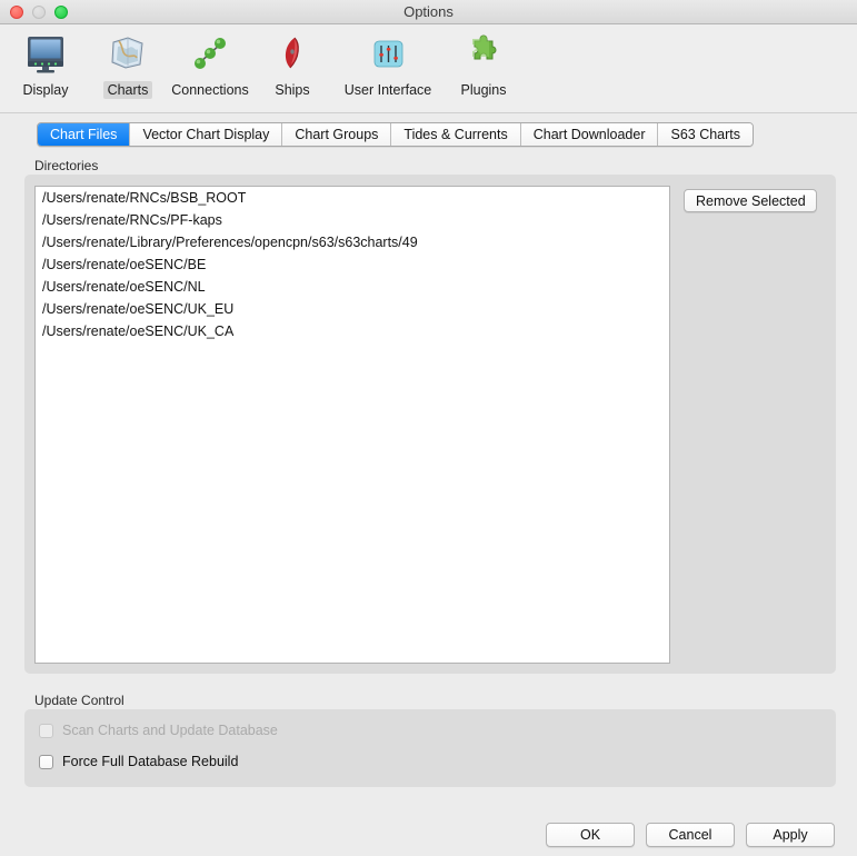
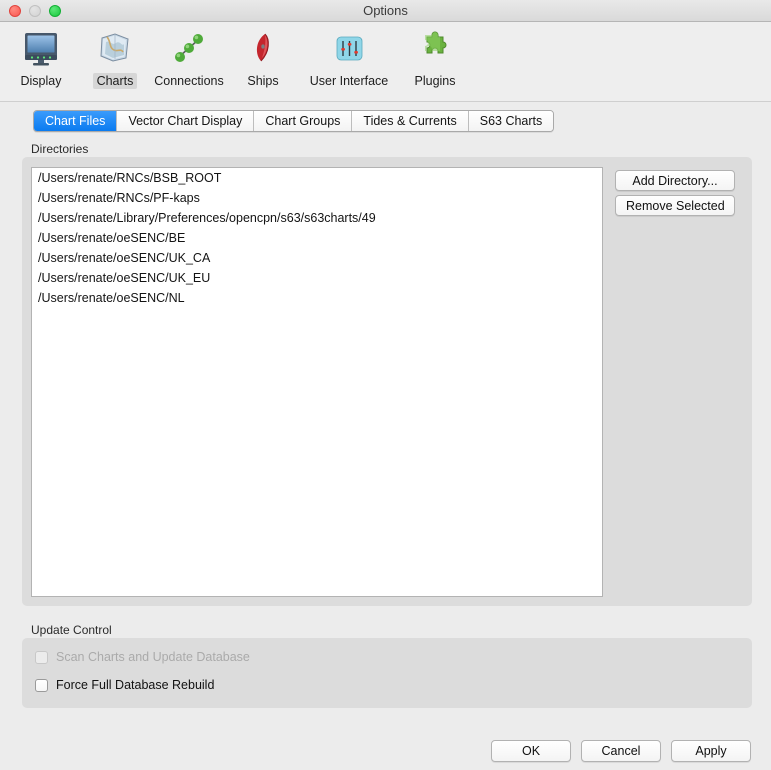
  Options
  Display
  Charts
  Connections
  Ships
  User Interface
  Plugins
  Chart Files
  Vector Chart Display
  Chart Groups
  Tides & Currents
- Chart Downloader
  S63 Charts
  Directories
  /Users/renate/RNCs/BSB_ROOT
  /Users/renate/RNCs/PF-kaps
  /Users/renate/Library/Preferences/opencpn/s63/s63charts/49
  /Users/renate/oeSENC/BE
- /Users/renate/oeSENC/NL
+ /Users/renate/oeSENC/UK_CA
  /Users/renate/oeSENC/UK_EU
- /Users/renate/oeSENC/UK_CA
+ /Users/renate/oeSENC/NL
+ Add Directory...
  Remove Selected
  Update Control
  Scan Charts and Update Database
  Force Full Database Rebuild
  OK
  Cancel
  Apply
